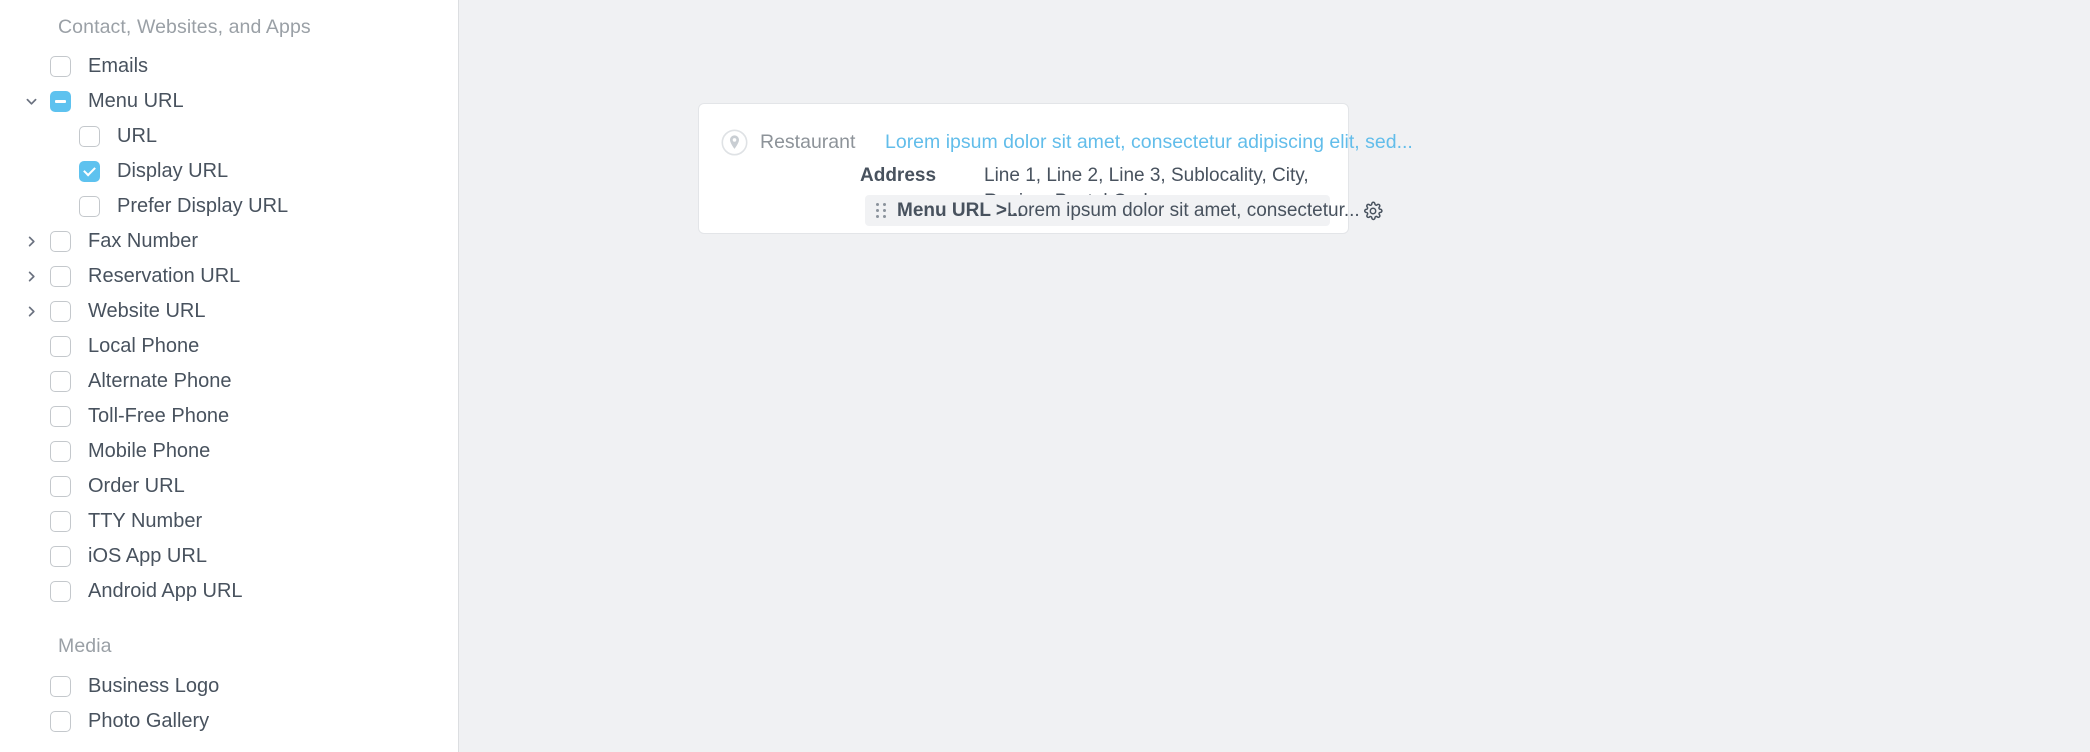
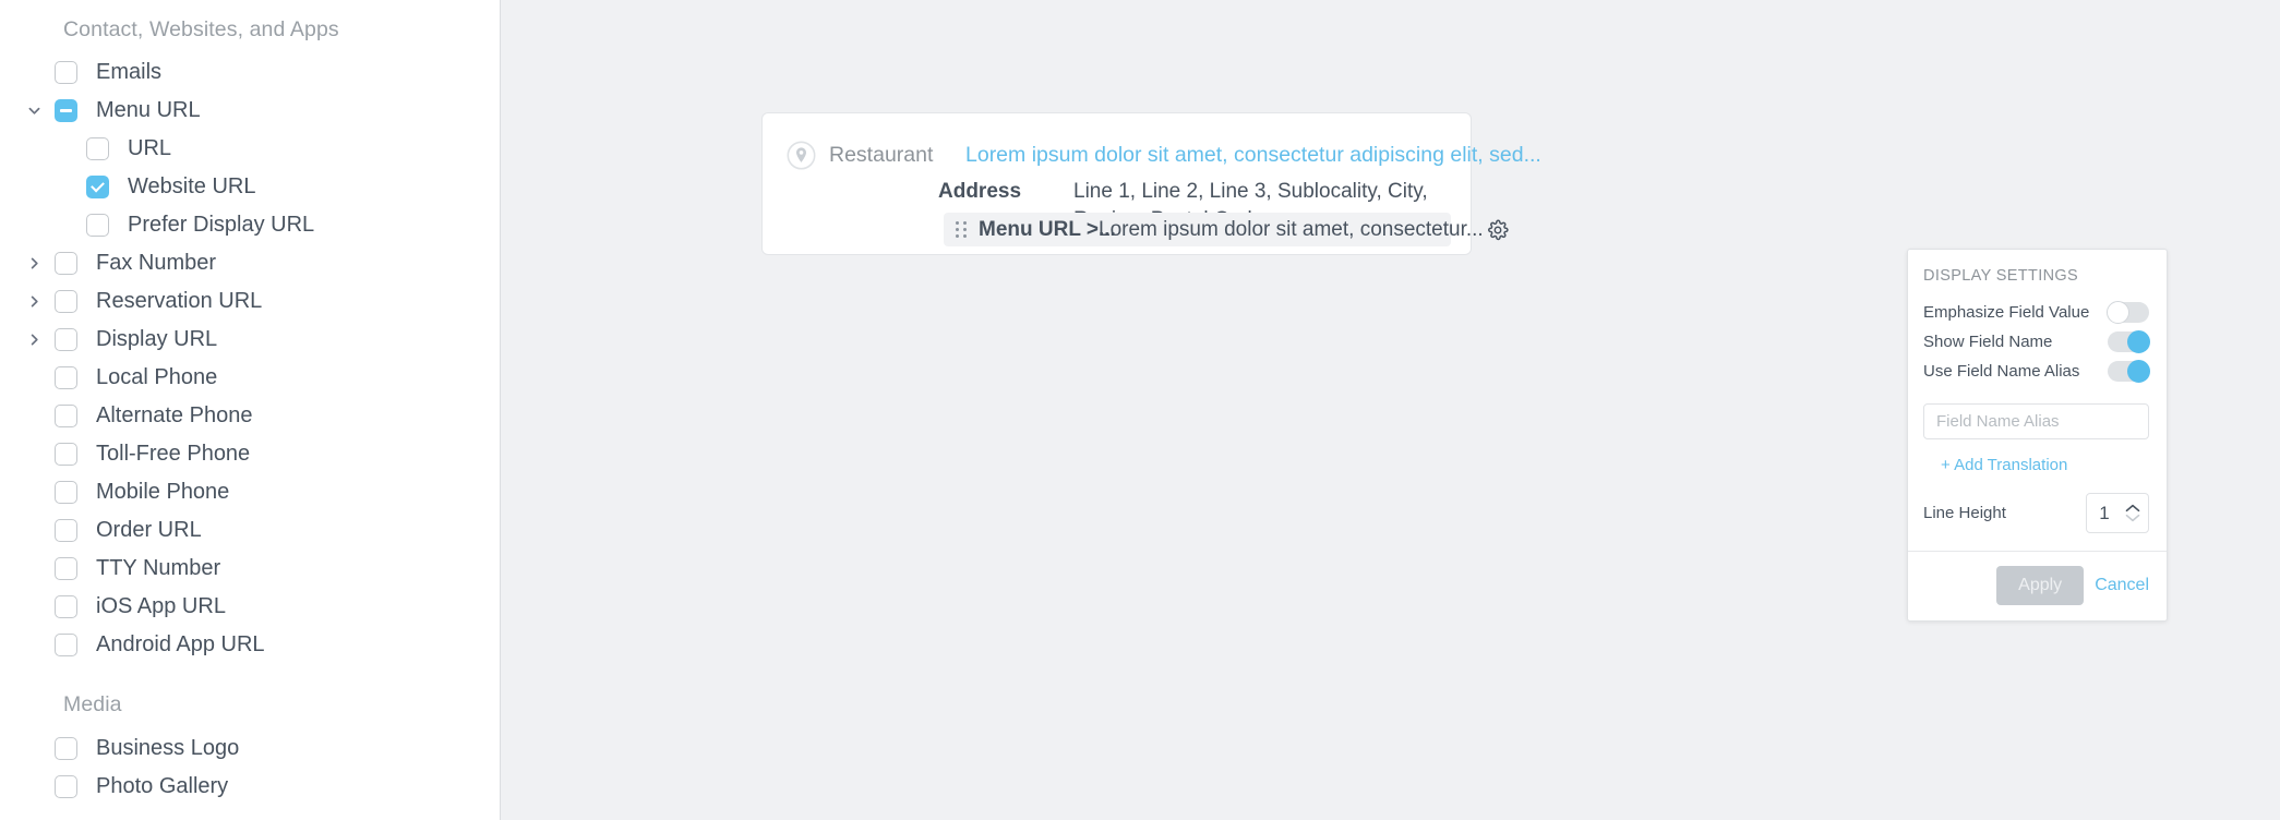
  Contact, Websites, and Apps
  Emails
  Menu URL
  URL
- Display URL
+ Website URL
  Prefer Display URL
  Fax Number
  Reservation URL
- Website URL
+ Display URL
  Local Phone
  Alternate Phone
  Toll-Free Phone
  Mobile Phone
  Order URL
  TTY Number
  iOS App URL
  Android App URL
  Media
  Business Logo
  Photo Gallery
  Restaurant
  Lorem ipsum dolor sit amet, consectetur adipiscing elit, sed...
  Address
  Menu URL >
  Lorem ipsum dolor sit amet, consectetur...
+ DISPLAY SETTINGS
+ Emphasize Field Value
+ Show Field Name
+ Use Field Name Alias
+ Field Name Alias
+ + Add Translation
+ Line Height
+ 1
+ Apply
+ Cancel
